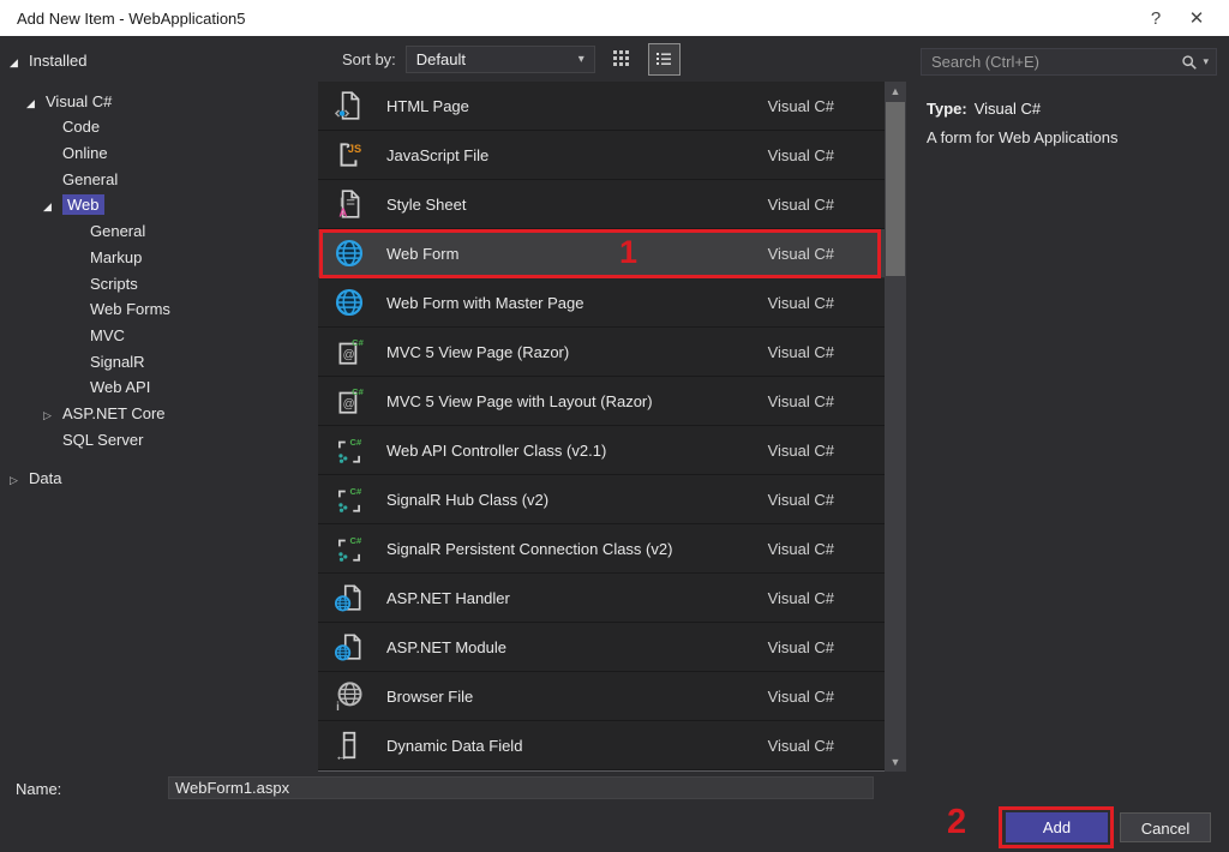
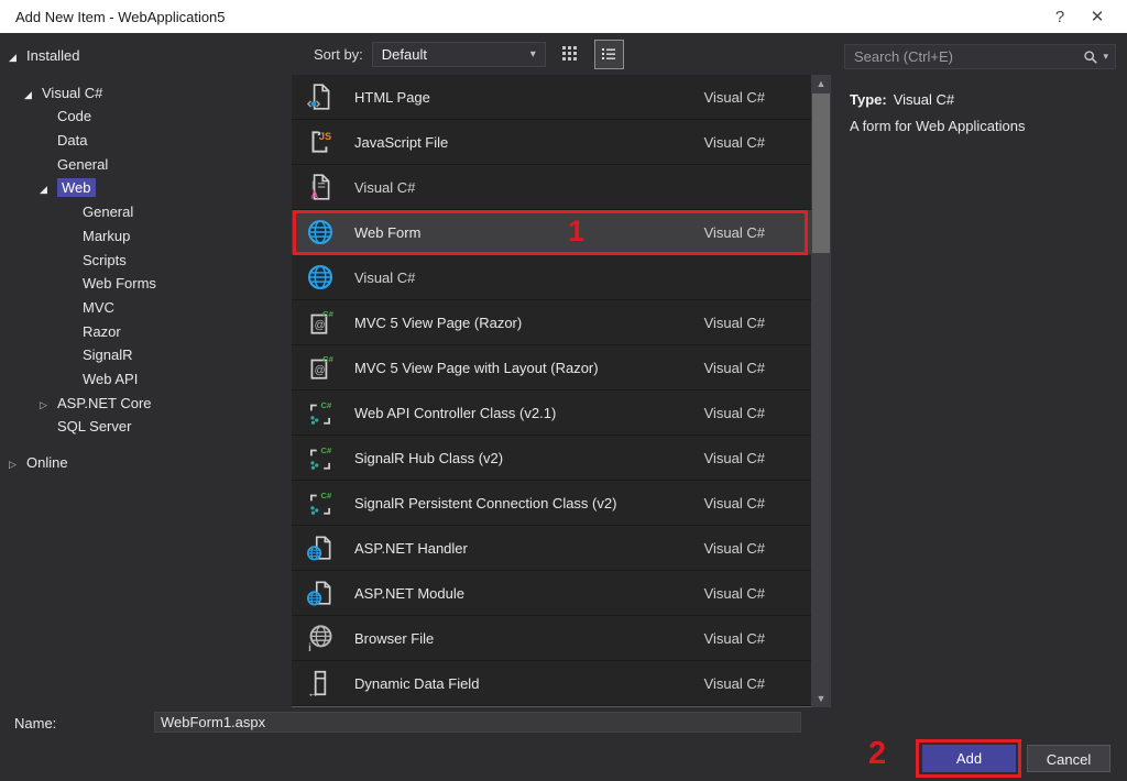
  Add New Item - WebApplication5
  ?
  ✕
  ◢ Installed
  ◢ Visual C#
  Code
- Online
+ Data
  General
  ◢ Web
  General
  Markup
  Scripts
  Web Forms
  MVC
+ Razor
  SignalR
  Web API
  ▷ ASP.NET Core
  SQL Server
- ▷ Data
+ ▷ Online
  Sort by:
  Default
  ▾
  HTML Page
  Visual C#
  JavaScript File
  Visual C#
- Style Sheet
  Visual C#
  Web Form
  Visual C#
- Web Form with Master Page
  Visual C#
  MVC 5 View Page (Razor)
  Visual C#
  MVC 5 View Page with Layout (Razor)
  Visual C#
  Web API Controller Class (v2.1)
  Visual C#
  SignalR Hub Class (v2)
  Visual C#
  SignalR Persistent Connection Class (v2)
  Visual C#
  ASP.NET Handler
  Visual C#
  ASP.NET Module
  Visual C#
  Browser File
  Visual C#
  Dynamic Data Field
  Visual C#
  ▲
  ▼
  Search (Ctrl+E)
  ▾
  Type: Visual C#
  A form for Web Applications
  Name:
  WebForm1.aspx
  Add
  Cancel
  1
  2
